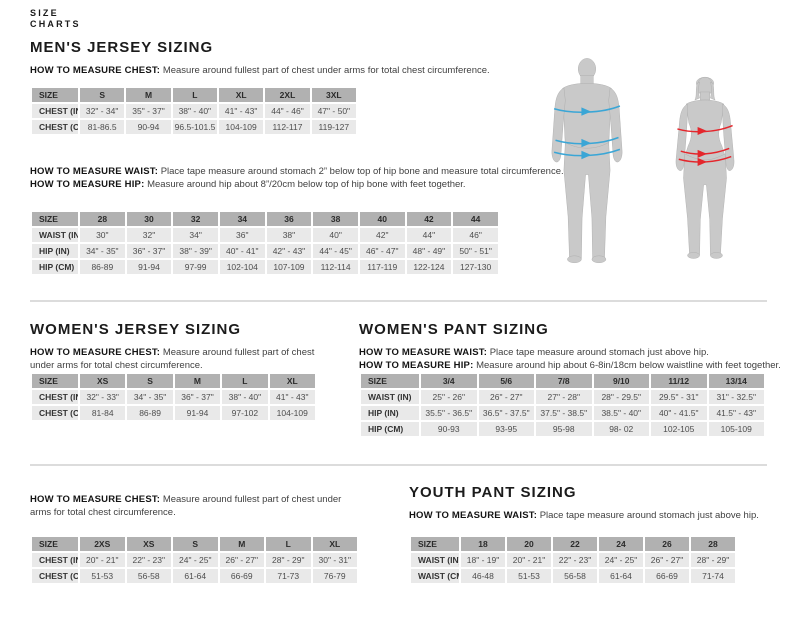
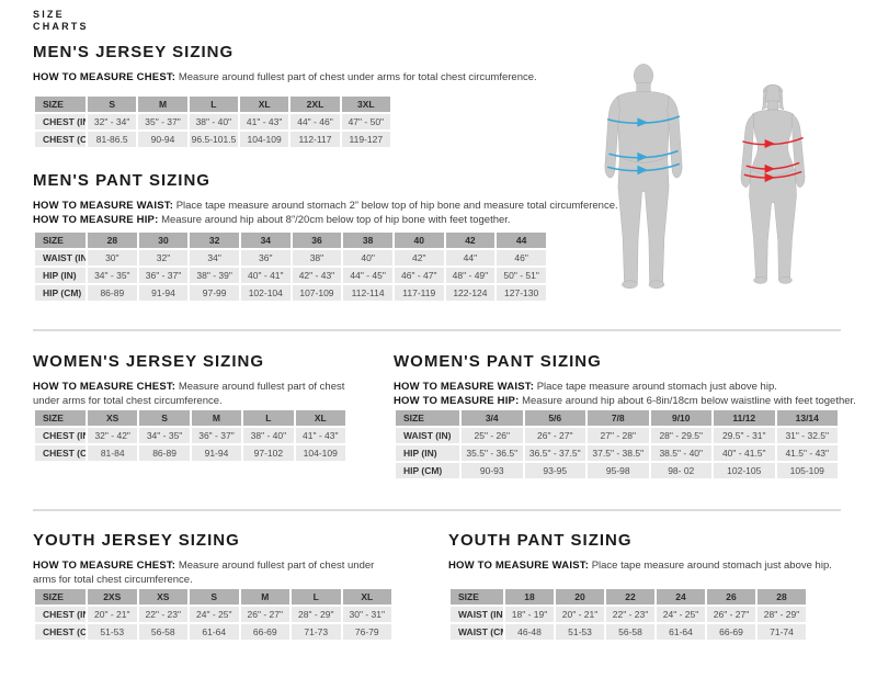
  SIZE
  CHARTS
  MEN'S JERSEY SIZING
  HOW TO MEASURE CHEST: Measure around fullest part of chest under arms for total chest circumference.
  SIZE	S	M	L	XL	2XL	3XL
  CHEST (I	32" - 34"	35" - 37"	38" - 40"	41" - 43"	44" - 46"	47" - 50"
  CHEST (C	81-86.5	90-94	96.5-101.5	104-109	112-117	119-127
+ MEN'S PANT SIZING
  HOW TO MEASURE WAIST: Place tape measure around stomach 2” below top of hip bone and measure total circumference.
  HOW TO MEASURE HIP: Measure around hip about 8”/20cm below top of hip bone with feet together.
  SIZE	28	30	32	34	36	38	40	42	44
  WAIST (IN	30"	32"	34"	36"	38"	40"	42"	44"	46"
  HIP (IN)	34" - 35"	36" - 37"	38" - 39"	40" - 41"	42" - 43"	44" - 45"	46" - 47"	48" - 49"	50" - 51"
  HIP (CM)	86-89	91-94	97-99	102-104	107-109	112-114	117-119	122-124	127-130
  WOMEN'S JERSEY SIZING
  HOW TO MEASURE CHEST: Measure around fullest part of chest under arms for total chest circumference.
  SIZE	XS	S	M	L	XL
- CHEST (I	32" - 33"	34" - 35"	36" - 37"	38" - 40"	41" - 43"
+ CHEST (I	32" - 42"	34" - 35"	36" - 37"	38" - 40"	41" - 43"
  CHEST (C	81-84	86-89	91-94	97-102	104-109
  WOMEN'S PANT SIZING
  HOW TO MEASURE WAIST: Place tape measure around stomach just above hip.
  HOW TO MEASURE HIP: Measure around hip about 6-8in/18cm below waistline with feet together.
  SIZE	3/4	5/6	7/8	9/10	11/12	13/14
  WAIST (IN)	25" - 26"	26" - 27"	27" - 28"	28" - 29.5"	29.5" - 31"	31" - 32.5"
  HIP (IN)	35.5" - 36.5"	36.5" - 37.5"	37.5" - 38.5"	38.5" - 40"	40" - 41.5"	41.5" - 43"
  HIP (CM)	90-93	93-95	95-98	98- 02	102-105	105-109
+ YOUTH JERSEY SIZING
  HOW TO MEASURE CHEST: Measure around fullest part of chest under arms for total chest circumference.
  SIZE	2XS	XS	S	M	L	XL
  CHEST (I	20" - 21"	22" - 23"	24" - 25"	26" - 27"	28" - 29"	30" - 31"
  CHEST (C	51-53	56-58	61-64	66-69	71-73	76-79
  YOUTH PANT SIZING
  HOW TO MEASURE WAIST: Place tape measure around stomach just above hip.
  SIZE	18	20	22	24	26	28
  WAIST (IN	18" - 19"	20" - 21"	22" - 23"	24" - 25"	26" - 27"	28" - 29"
  WAIST (C	46-48	51-53	56-58	61-64	66-69	71-74
